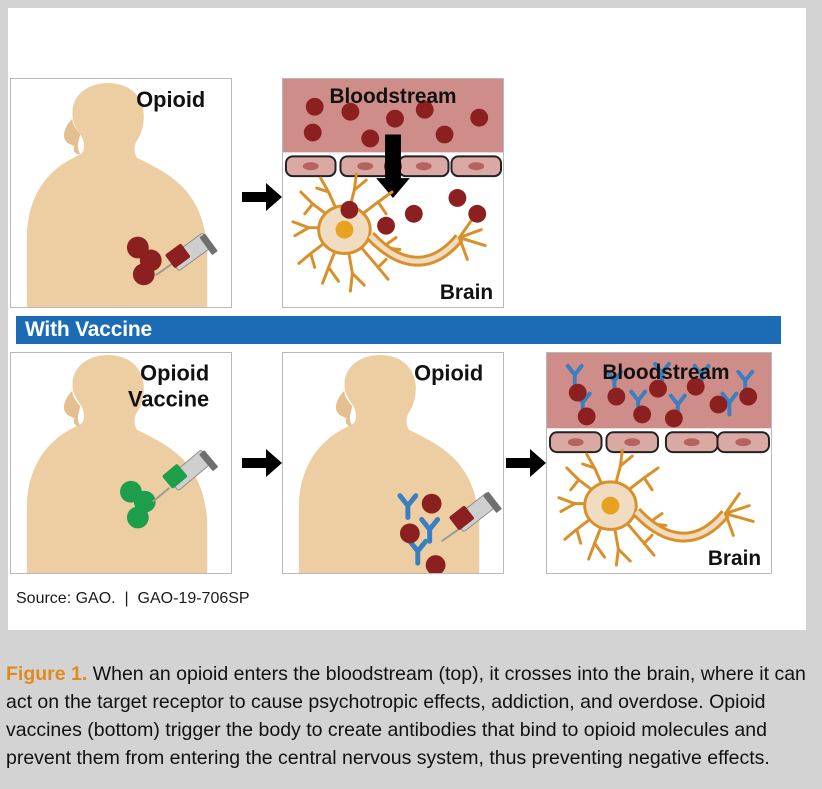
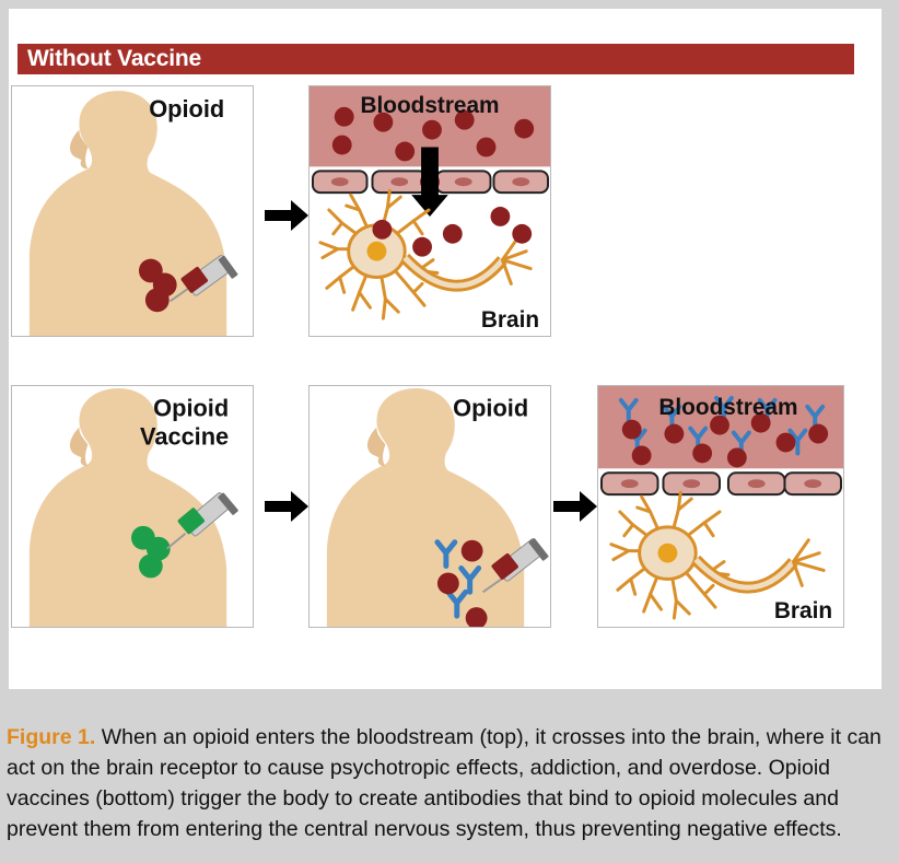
+ Without Vaccine
  Opioid
  Bloodstream
  Brain
- With Vaccine
  Opioid
  Vaccine
  Opioid
  Bloodstream
  Brain
- Source: GAO. | GAO-19-706SP
- Figure 1. When an opioid enters the bloodstream (top), it crosses into the brain, where it can act on the target receptor to cause psychotropic effects, addiction, and overdose. Opioid vaccines (bottom) trigger the body to create antibodies that bind to opioid molecules and prevent them from entering the central nervous system, thus preventing negative effects.
+ Figure 1. When an opioid enters the bloodstream (top), it crosses into the brain, where it can act on the brain receptor to cause psychotropic effects, addiction, and overdose. Opioid vaccines (bottom) trigger the body to create antibodies that bind to opioid molecules and prevent them from entering the central nervous system, thus preventing negative effects.
